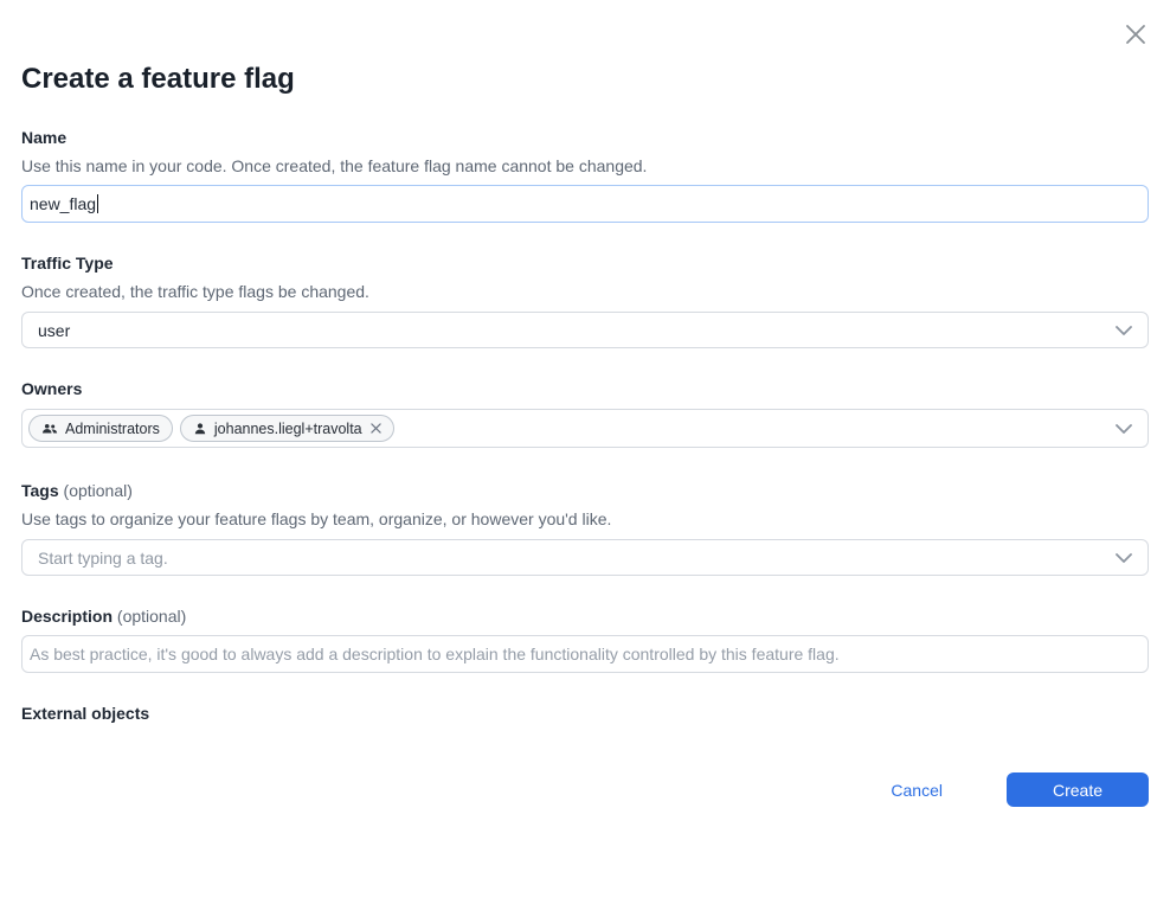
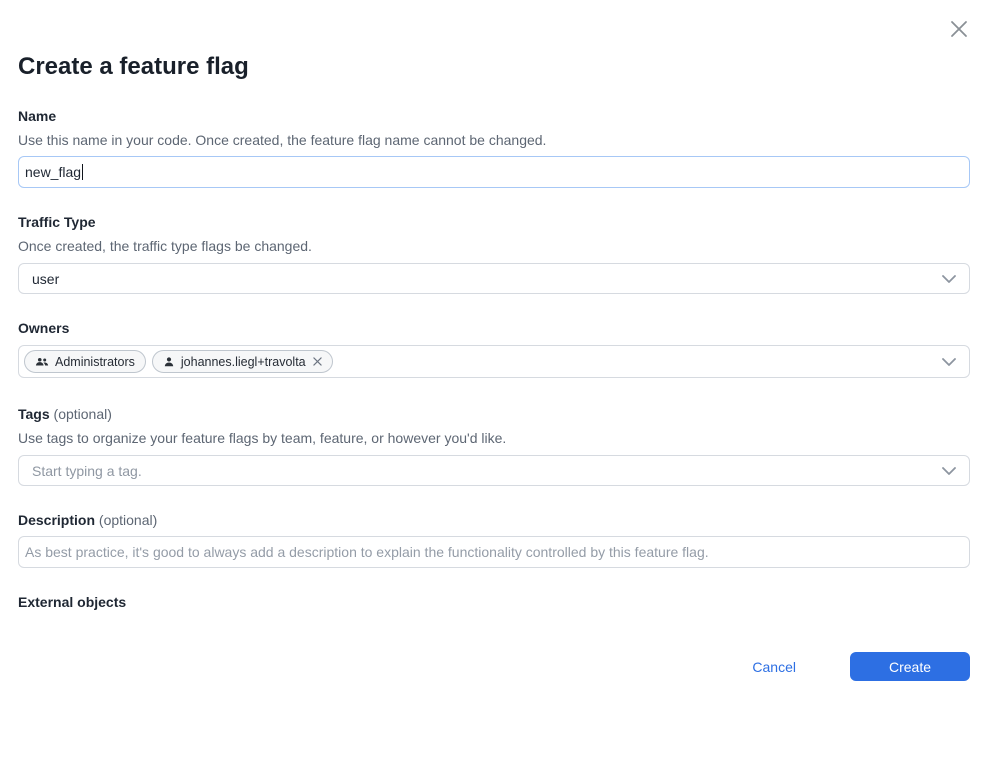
  Create a feature flag
  Name
  Use this name in your code. Once created, the feature flag name cannot be changed.
  new_flag
  Traffic Type
  Once created, the traffic type flags be changed.
  user
  Owners
  Administrators
  johannes.liegl+travolta
  Tags (optional)
- Use tags to organize your feature flags by team, organize, or however you'd like.
+ Use tags to organize your feature flags by team, feature, or however you'd like.
  Start typing a tag.
  Description (optional)
  As best practice, it's good to always add a description to explain the functionality controlled by this feature flag.
  External objects
  Cancel
  Create
